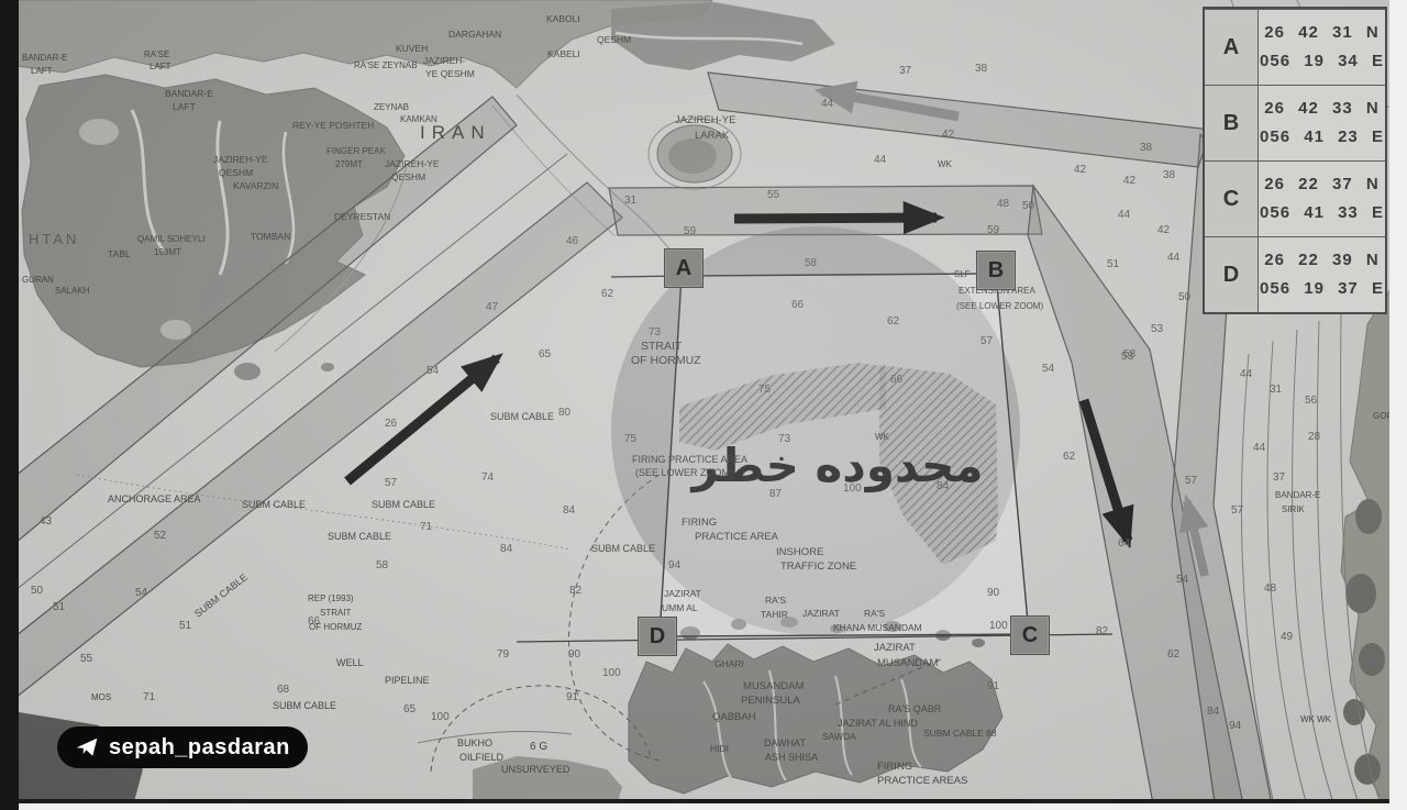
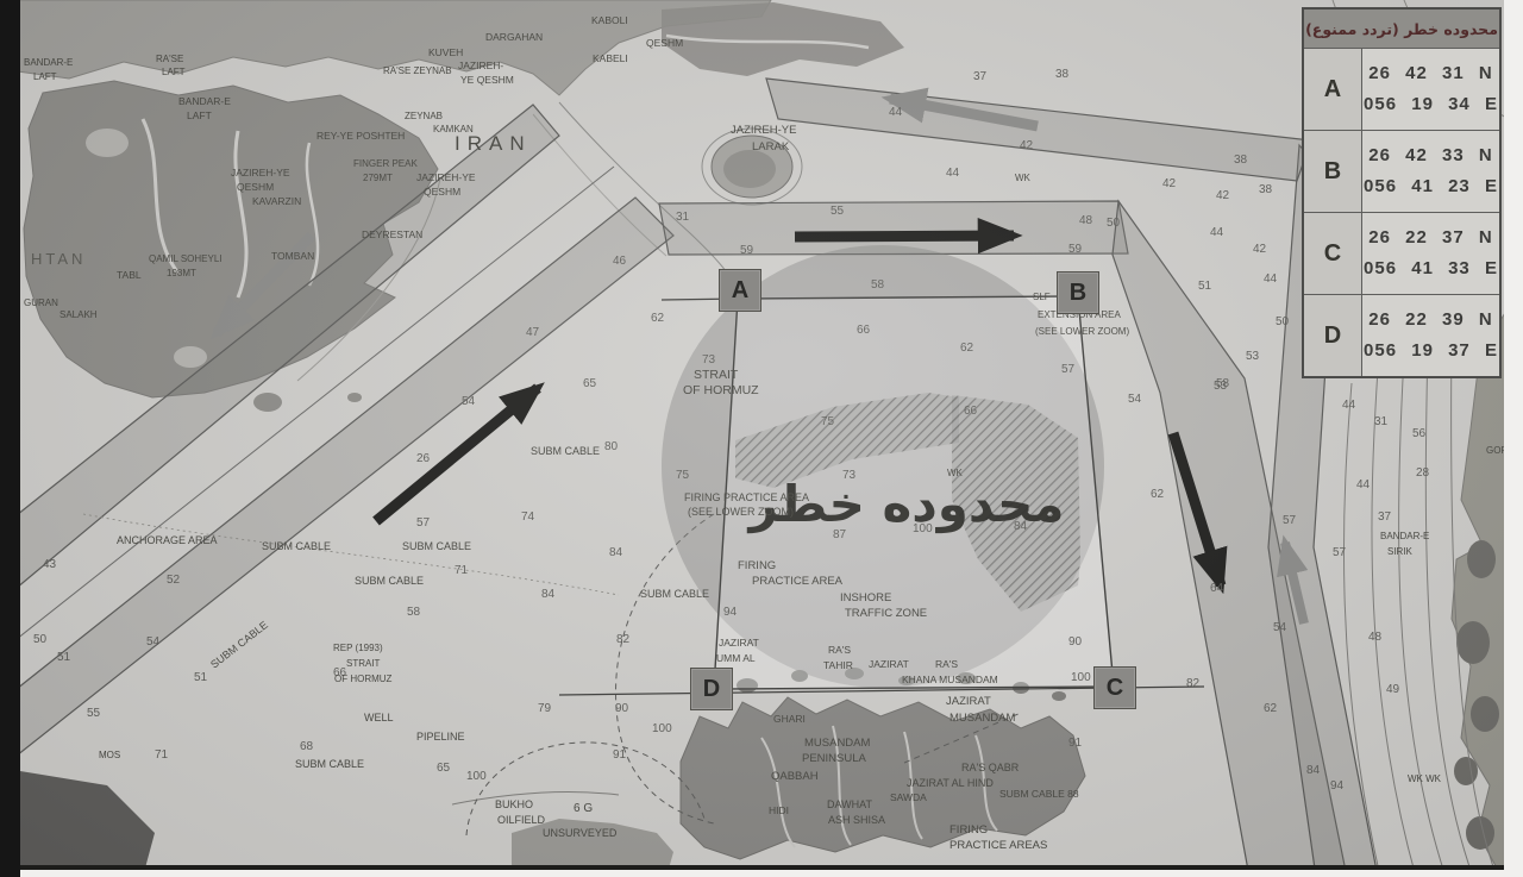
+ محدوده خطر (تردد ممنوع)
  A
  26 42 31 N
  056 19 34 E
  B
  26 42 33 N
  056 41 23 E
  C
  26 22 37 N
  056 41 33 E
  D
  26 22 39 N
  056 19 37 E
  A
  B
  C
  D
- sepah_pasdaran
